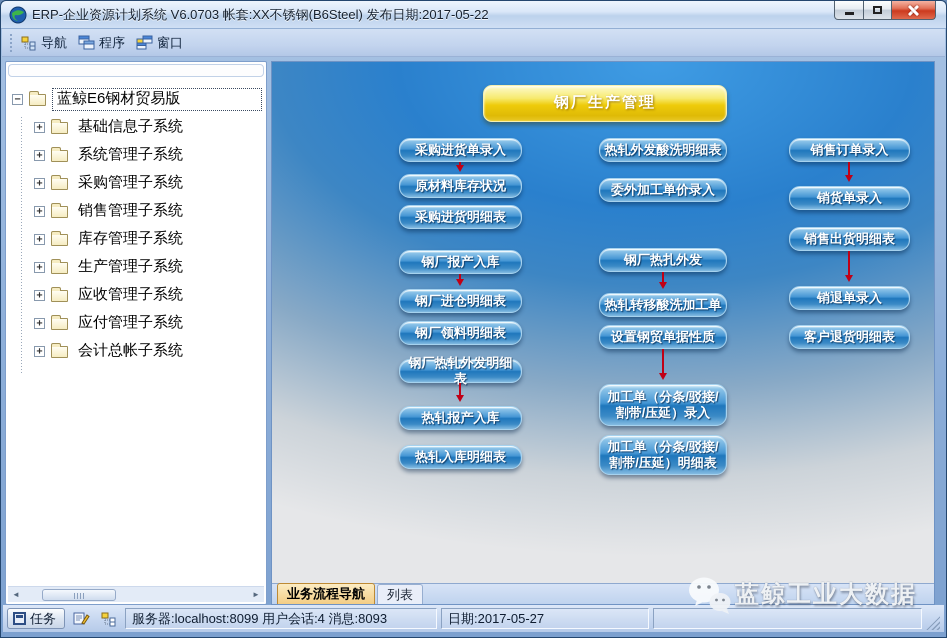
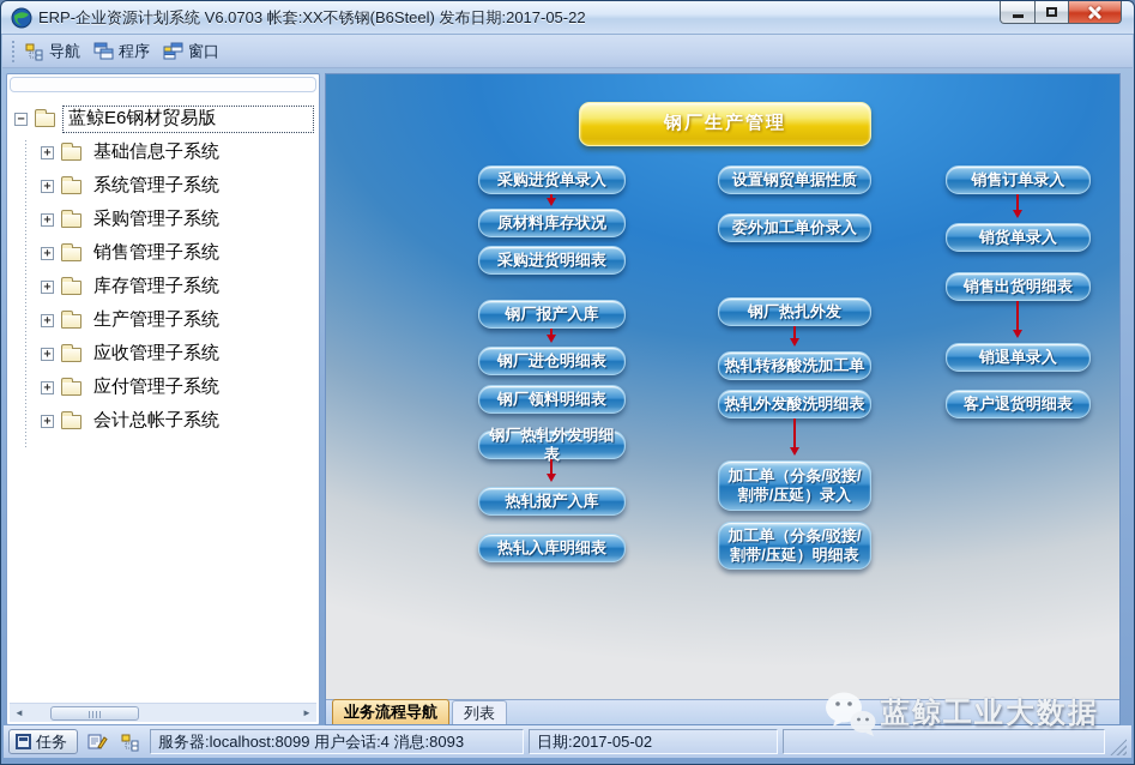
  ERP-企业资源计划系统 V6.0703 帐套:XX不锈钢(B6Steel) 发布日期:2017-05-22
  导航
  程序
  窗口
  蓝鲸E6钢材贸易版
  基础信息子系统
  系统管理子系统
  采购管理子系统
  销售管理子系统
  库存管理子系统
  生产管理子系统
  应收管理子系统
  应付管理子系统
  会计总帐子系统
  ◄
  ►
  钢厂生产管理
  采购进货单录入
  原材料库存状况
  采购进货明细表
  钢厂报产入库
  钢厂进仓明细表
  钢厂领料明细表
  钢厂热轧外发明细表
  热轧报产入库
  热轧入库明细表
- 热轧外发酸洗明细表
+ 设置钢贸单据性质
  委外加工单价录入
  钢厂热扎外发
  热轧转移酸洗加工单
- 设置钢贸单据性质
+ 热轧外发酸洗明细表
  加工单（分条/驳接/割带/压延）录入
  加工单（分条/驳接/割带/压延）明细表
  销售订单录入
  销货单录入
  销售出货明细表
  销退单录入
  客户退货明细表
  业务流程导航
  列表
  任务
  服务器:localhost:8099 用户会话:4 消息:8093
- 日期:2017-05-27
+ 日期:2017-05-02
  蓝鲸工业大数据
